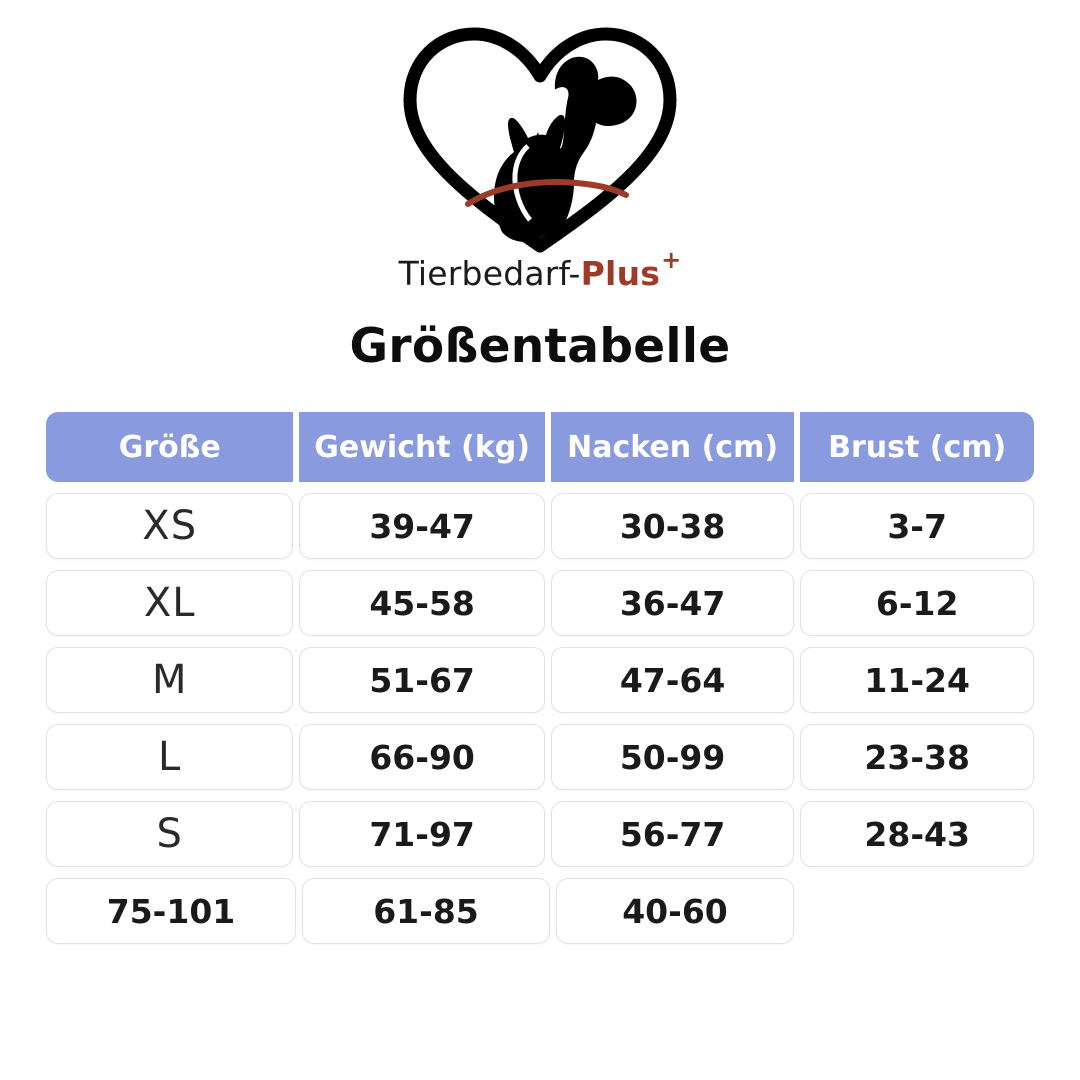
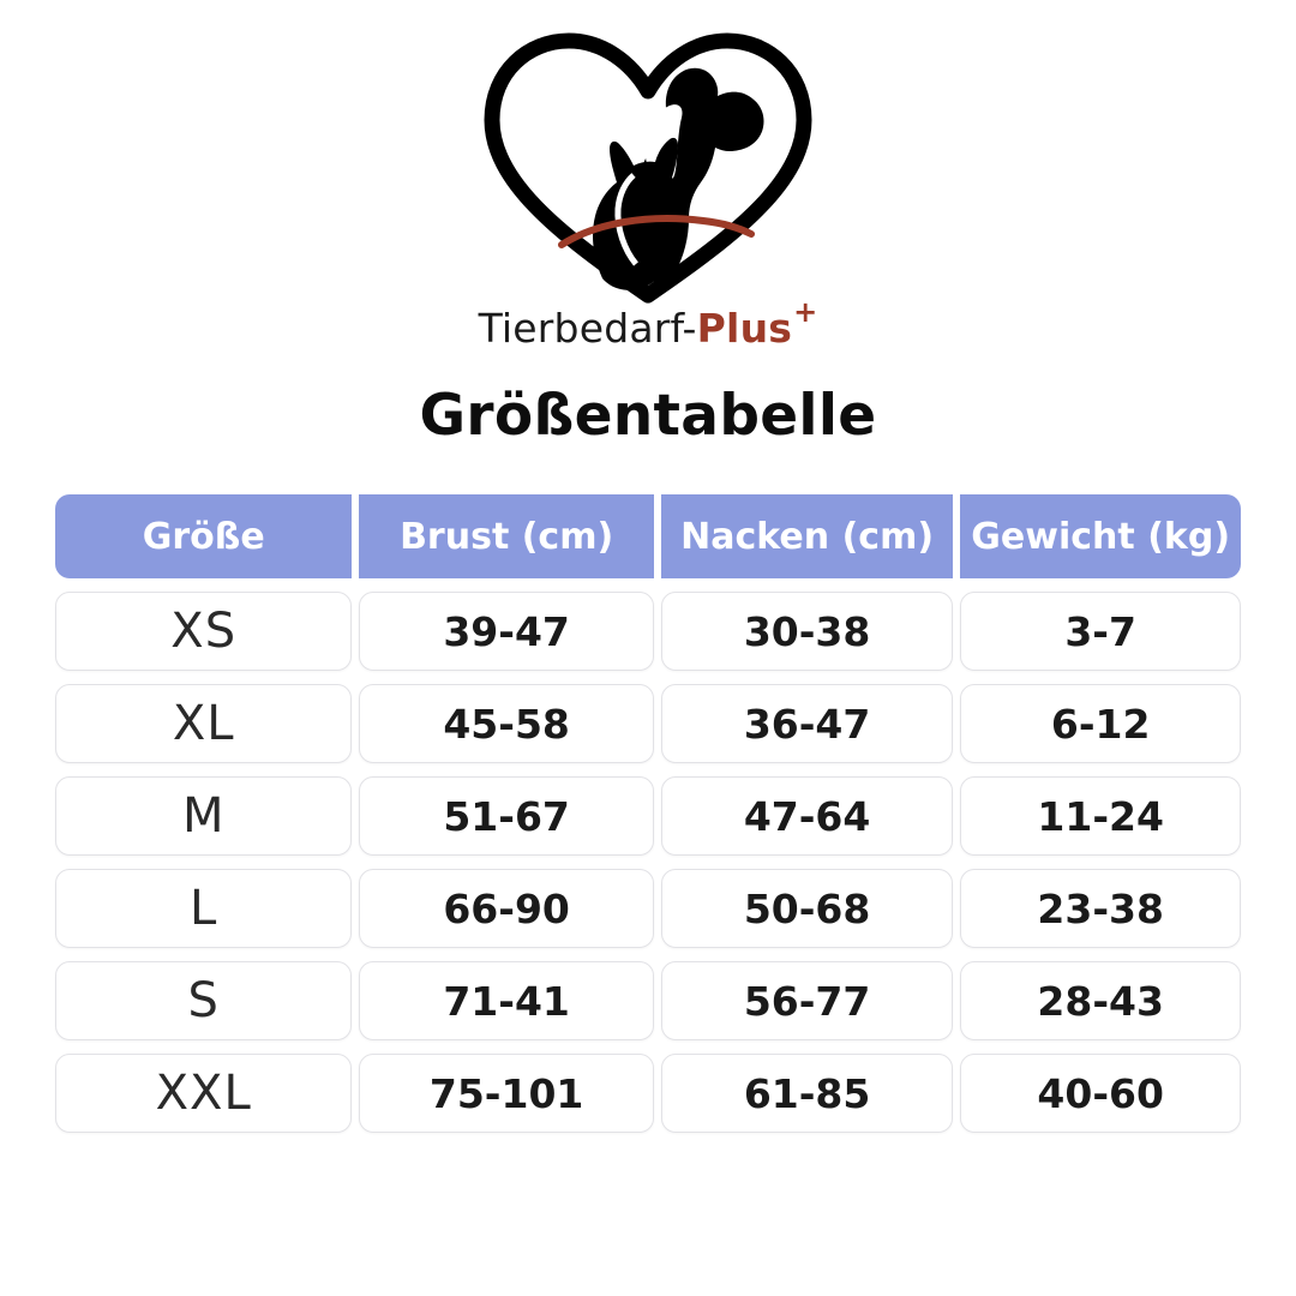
  Tierbedarf-
  Plus
  +
  Größentabelle
  Größe
- Gewicht (kg)
+ Brust (cm)
  Nacken (cm)
- Brust (cm)
+ Gewicht (kg)
  XS
  39-47
  30-38
  3-7
  XL
  45-58
  36-47
  6-12
  M
  51-67
  47-64
  11-24
  L
  66-90
- 50-99
+ 50-68
  23-38
  S
- 71-97
+ 71-41
  56-77
  28-43
+ XXL
  75-101
  61-85
  40-60
